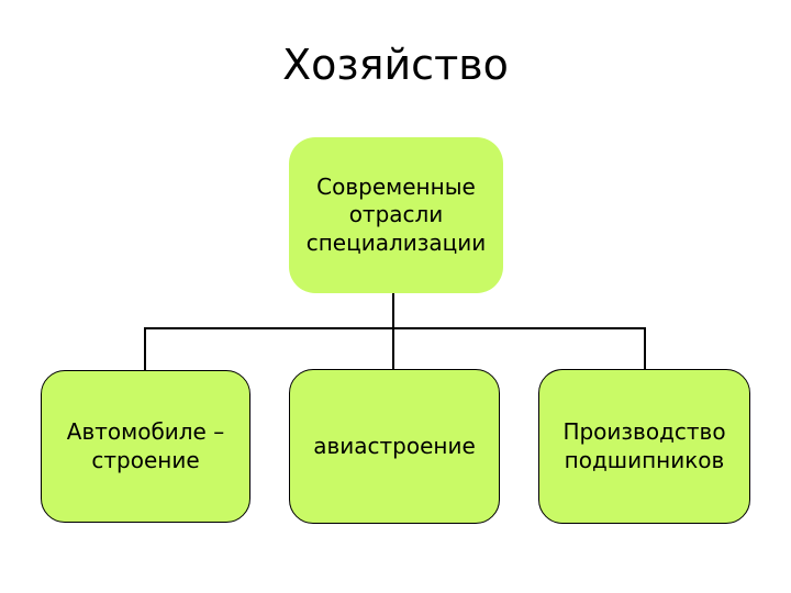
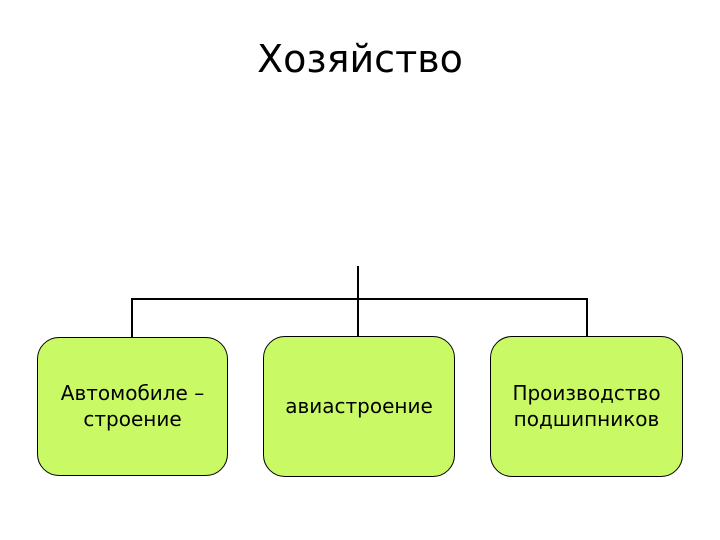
  Хозяйство
- Современные
- отрасли
- специализации
  Автомобиле –
  строение
  авиастроение
  Производство
  подшипников
